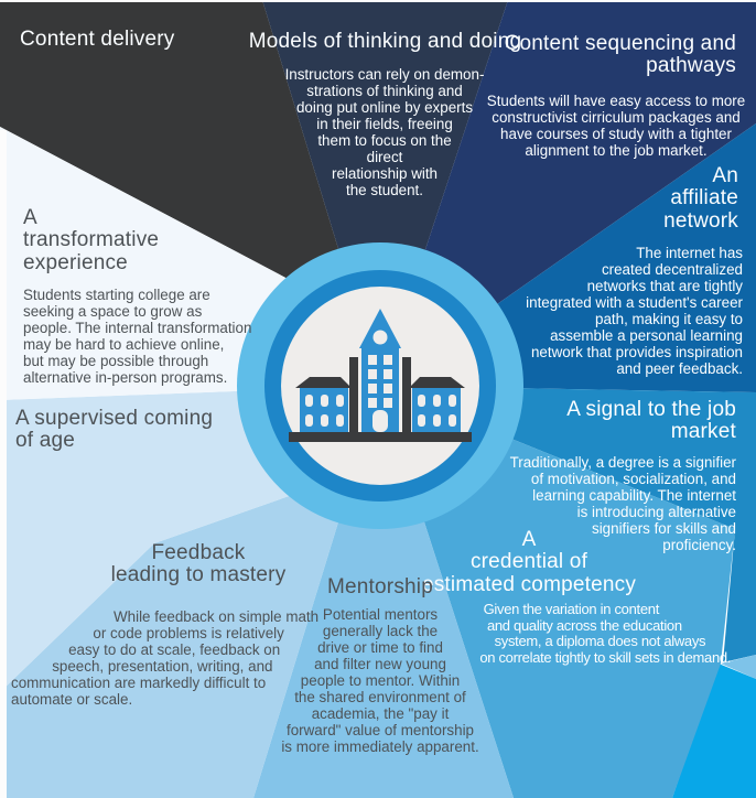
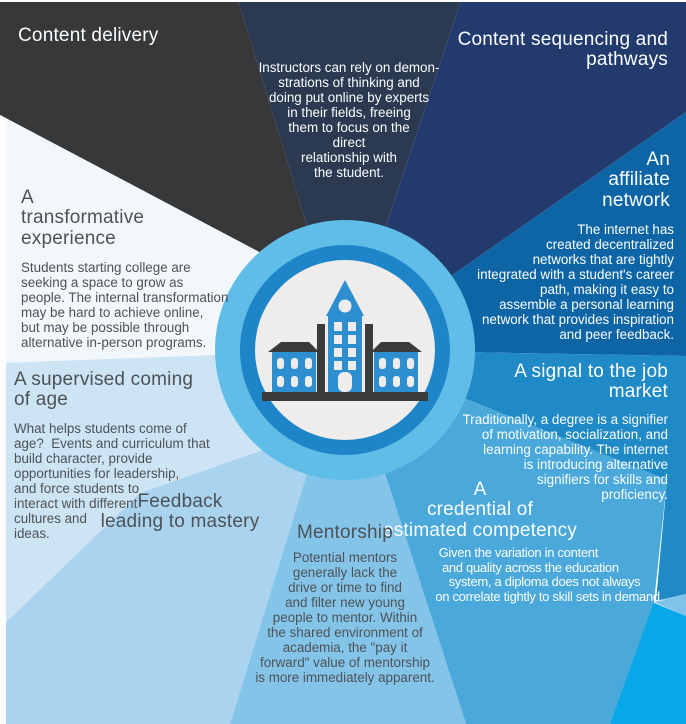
  Content delivery
- Models of thinking and doing
  Instructors can rely on demon-
  strations of thinking and
  doing put online by experts
  in their fields, freeing
  them to focus on the
  direct
  relationship with
  the student.
  Content sequencing and
  pathways
- Students will have easy access to more
- constructivist cirriculum packages and
- have courses of study with a tighter
- alignment to the job market.
  An
  affiliate
  network
  The internet has
  created decentralized
  networks that are tightly
  integrated with a student's career
  path, making it easy to
  assemble a personal learning
  network that provides inspiration
  and peer feedback.
  A signal to the job
  market
  Traditionally, a degree is a signifier
  of motivation, socialization, and
  learning capability. The internet
  is introducing alternative
  signifiers for skills and
  proficiency.
  A
  credential of
  estimated competency
  Given the variation in content
  and quality across the education
  system, a diploma does not always
  on correlate tightly to skill sets in demand.
  Mentorship
  Potential mentors
  generally lack the
  drive or time to find
  and filter new young
  people to mentor. Within
  the shared environment of
  academia, the "pay it
  forward" value of mentorship
  is more immediately apparent.
  Feedback
  leading to mastery
- While feedback on simple math
- or code problems is relatively
- easy to do at scale, feedback on
- speech, presentation, writing, and
- communication are markedly difficult to
- automate or scale.
  A supervised coming
  of age
+ What helps students come of
+ age? Events and curriculum that
+ build character, provide
+ opportunities for leadership,
+ and force students to
+ interact with different
+ cultures and
+ ideas.
  A
  transformative
  experience
  Students starting college are
  seeking a space to grow as
  people. The internal transformation
  may be hard to achieve online,
  but may be possible through
  alternative in-person programs.
